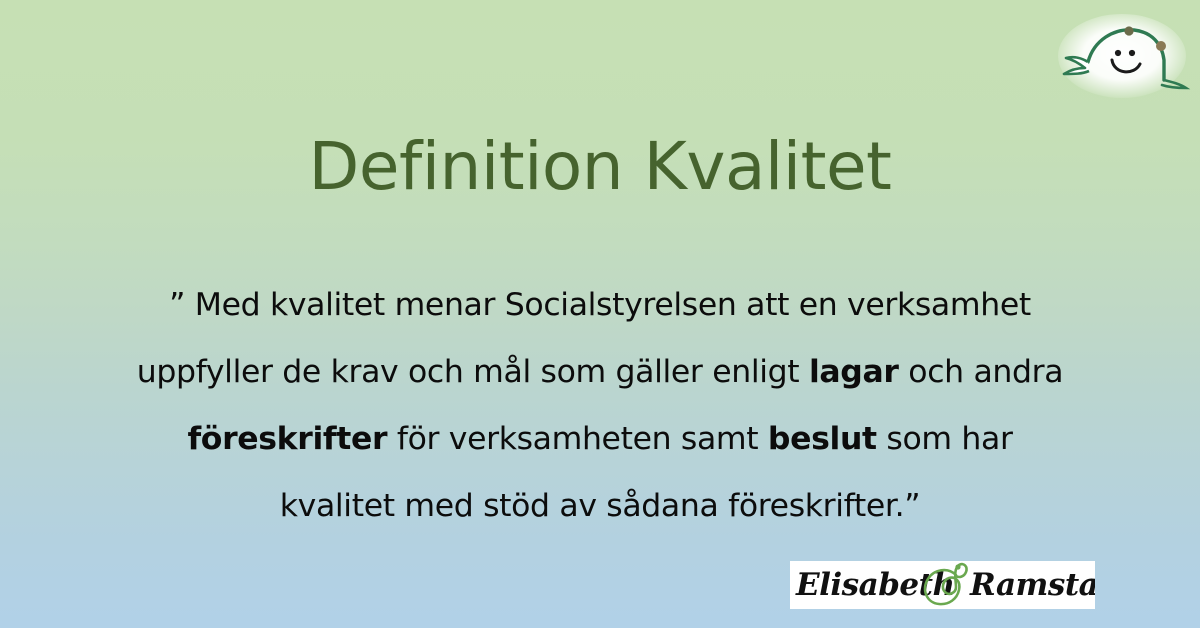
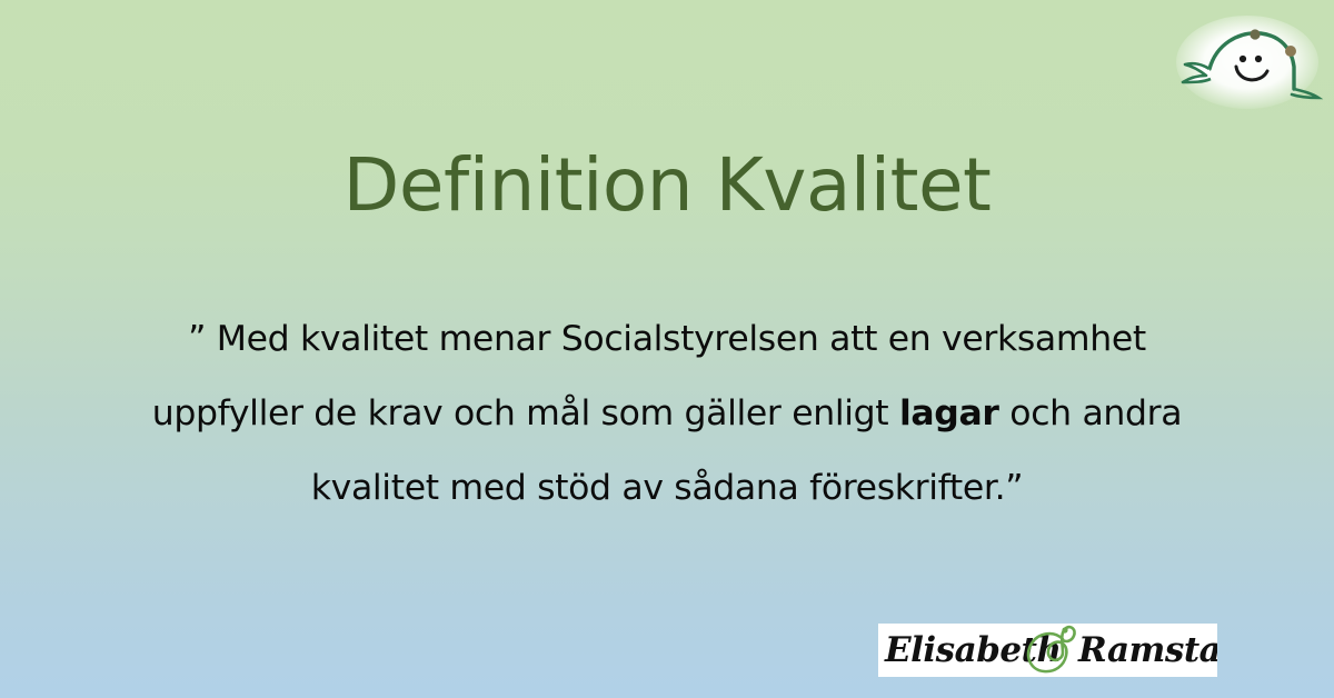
  Definition Kvalitet
  ” Med kvalitet menar Socialstyrelsen att en verksamhet
  uppfyller de krav och mål som gäller enligt lagar och andra
- föreskrifter för verksamheten samt beslut som har
  kvalitet med stöd av sådana föreskrifter.”
  Elisabe
  Ramsta
